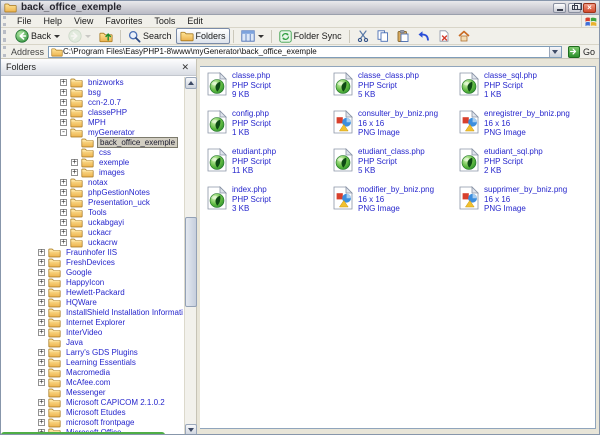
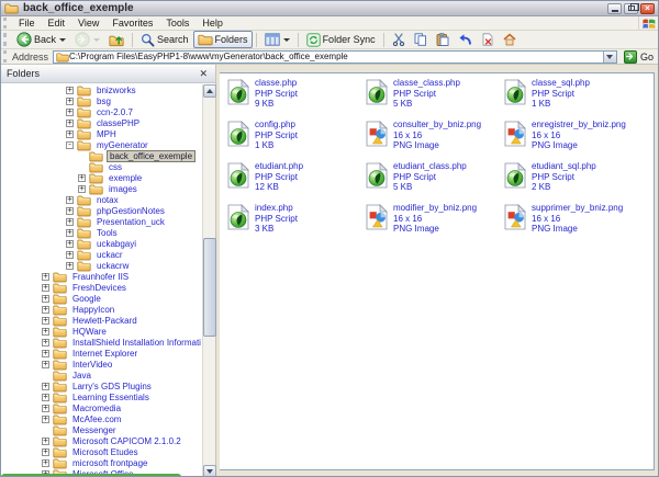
  back_office_exemple
  ×
  File
- Help
+ Edit
  View
  Favorites
  Tools
- Edit
+ Help
  Back
  Search
  Folders
  Folder Sync
  Address
  C:\Program Files\EasyPHP1-8\www\myGenerator\back_office_exemple
  Go
  Folders
  ✕
  +
  bnizworks
  +
  bsg
  +
  ccn-2.0.7
  +
  classePHP
  +
  MPH
  -
  myGenerator
  back_office_exemple
  css
  +
  exemple
  +
  images
  +
  notax
  +
  phpGestionNotes
  +
  Presentation_uck
  +
  Tools
  +
  uckabgayi
  +
  uckacr
  +
  uckacrw
  +
  Fraunhofer IIS
  +
  FreshDevices
  +
  Google
  +
  HappyIcon
  +
  Hewlett-Packard
  +
  HQWare
  +
  InstallShield Installation Informati
  +
  Internet Explorer
  +
  InterVideo
  Java
  +
  Larry's GDS Plugins
  +
  Learning Essentials
  +
  Macromedia
  +
  McAfee.com
  Messenger
  +
  Microsoft CAPICOM 2.1.0.2
  +
  Microsoft Etudes
  +
  microsoft frontpage
  classe.php
  PHP Script
  9 KB
  classe_class.php
  PHP Script
  5 KB
  classe_sql.php
  PHP Script
  1 KB
  config.php
  PHP Script
  1 KB
  consulter_by_bniz.png
  16 x 16
  PNG Image
  enregistrer_by_bniz.png
  16 x 16
  PNG Image
  etudiant.php
  PHP Script
- 11 KB
+ 12 KB
  etudiant_class.php
  PHP Script
  5 KB
  etudiant_sql.php
  PHP Script
  2 KB
  index.php
  PHP Script
  3 KB
  modifier_by_bniz.png
  16 x 16
  PNG Image
  supprimer_by_bniz.png
  16 x 16
  PNG Image
